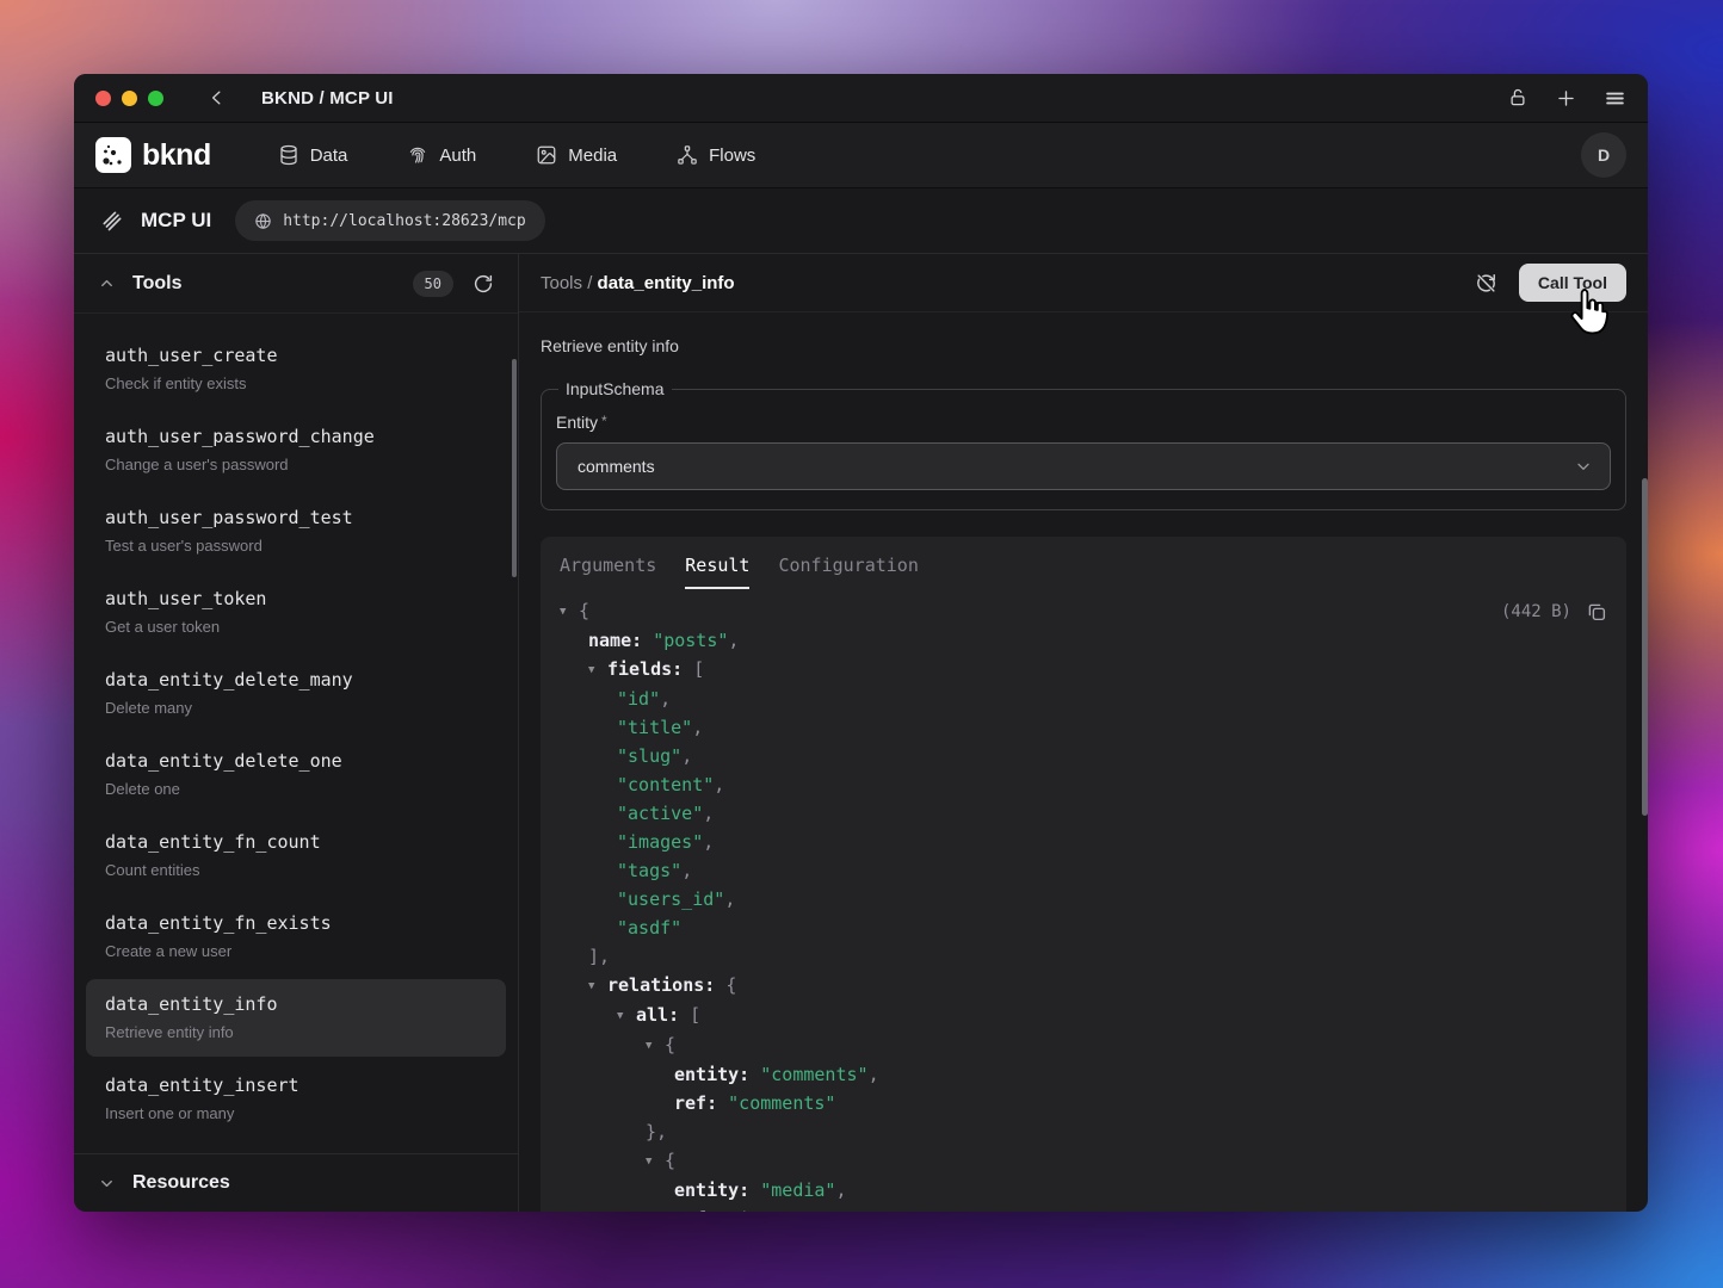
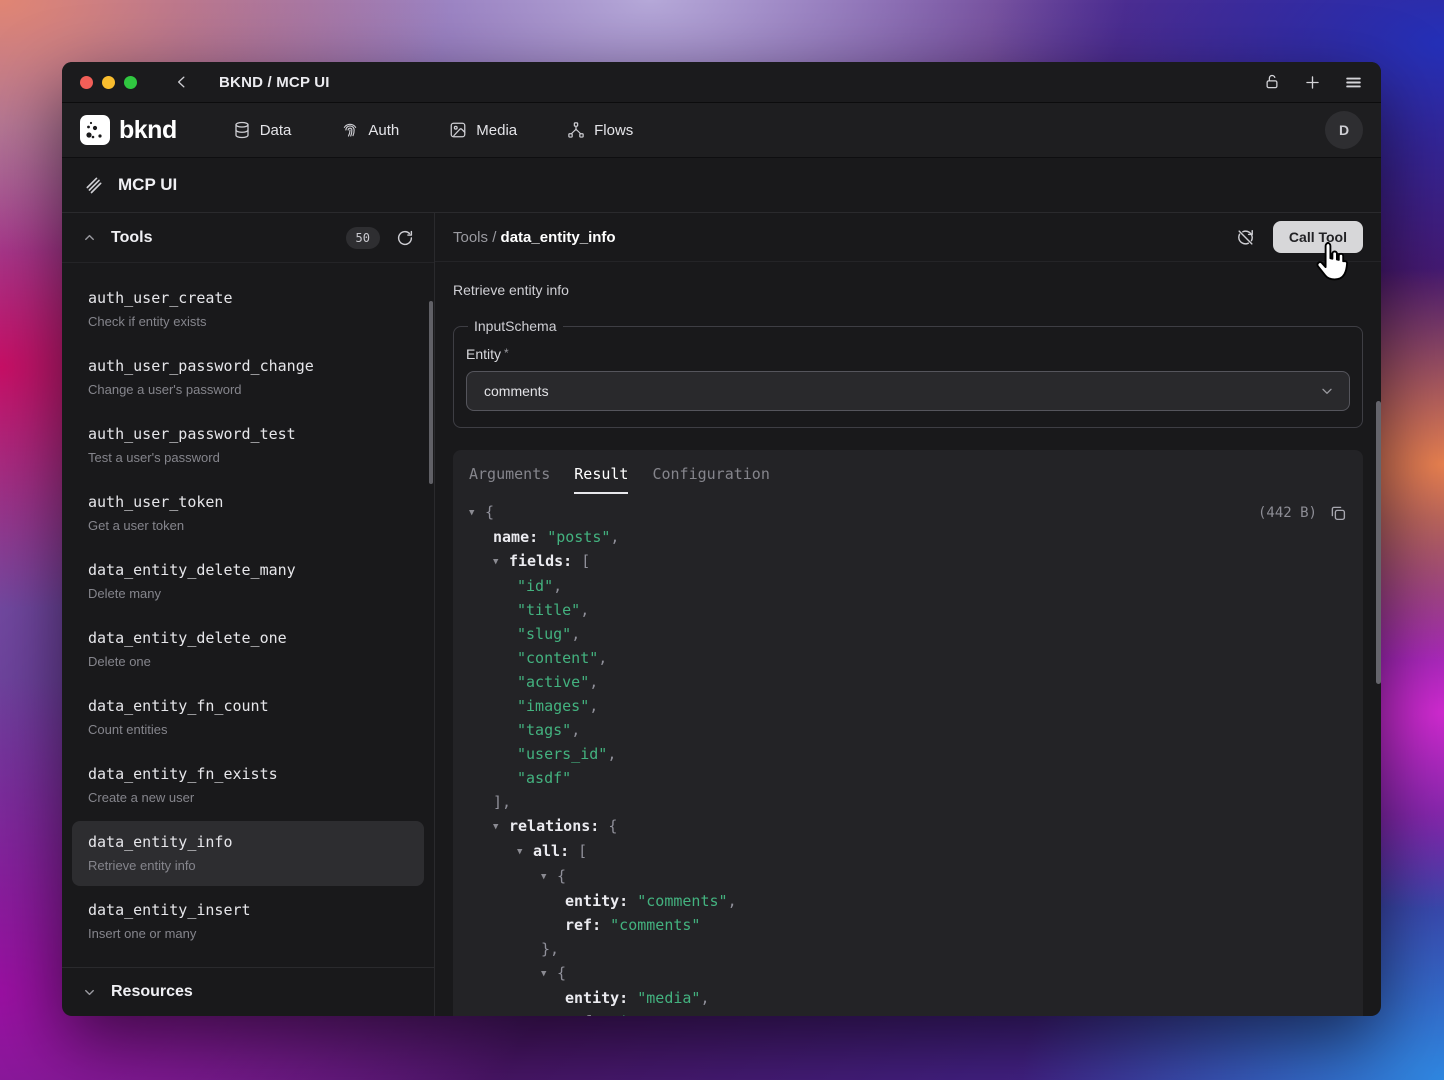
  BKND / MCP UI
  bknd
  Data
  Auth
  Media
  Flows
  D
  MCP UI
- http://localhost:28623/mcp
  Tools
  50
  auth_user_create
  Check if entity exists
  auth_user_password_change
  Change a user's password
  auth_user_password_test
  Test a user's password
  auth_user_token
  Get a user token
  data_entity_delete_many
  Delete many
  data_entity_delete_one
  Delete one
  data_entity_fn_count
  Count entities
  data_entity_fn_exists
  Create a new user
  data_entity_info
  Retrieve entity info
  data_entity_insert
  Insert one or many
  Resources
  Tools / data_entity_info
  Call Tool
  Retrieve entity info
  InputSchema
  Entity *
  comments
  Arguments
  Result
  Configuration
  (442 B)
  ▼ {
  name: "posts",
  ▼ fields: [
  "id",
  "title",
  "slug",
  "content",
  "active",
  "images",
  "tags",
  "users_id",
  "asdf"
  ],
  ▼ relations: {
  ▼ all: [
  ▼ {
  entity: "comments",
  ref: "comments"
  },
  ▼ {
  entity: "media",
